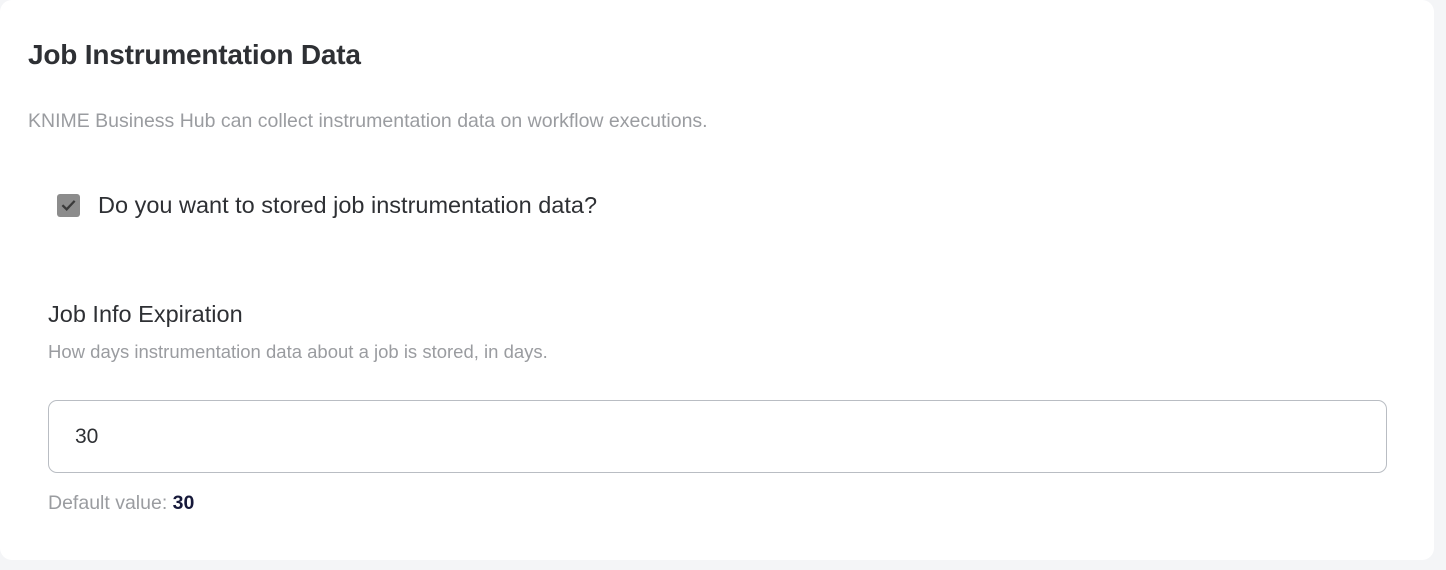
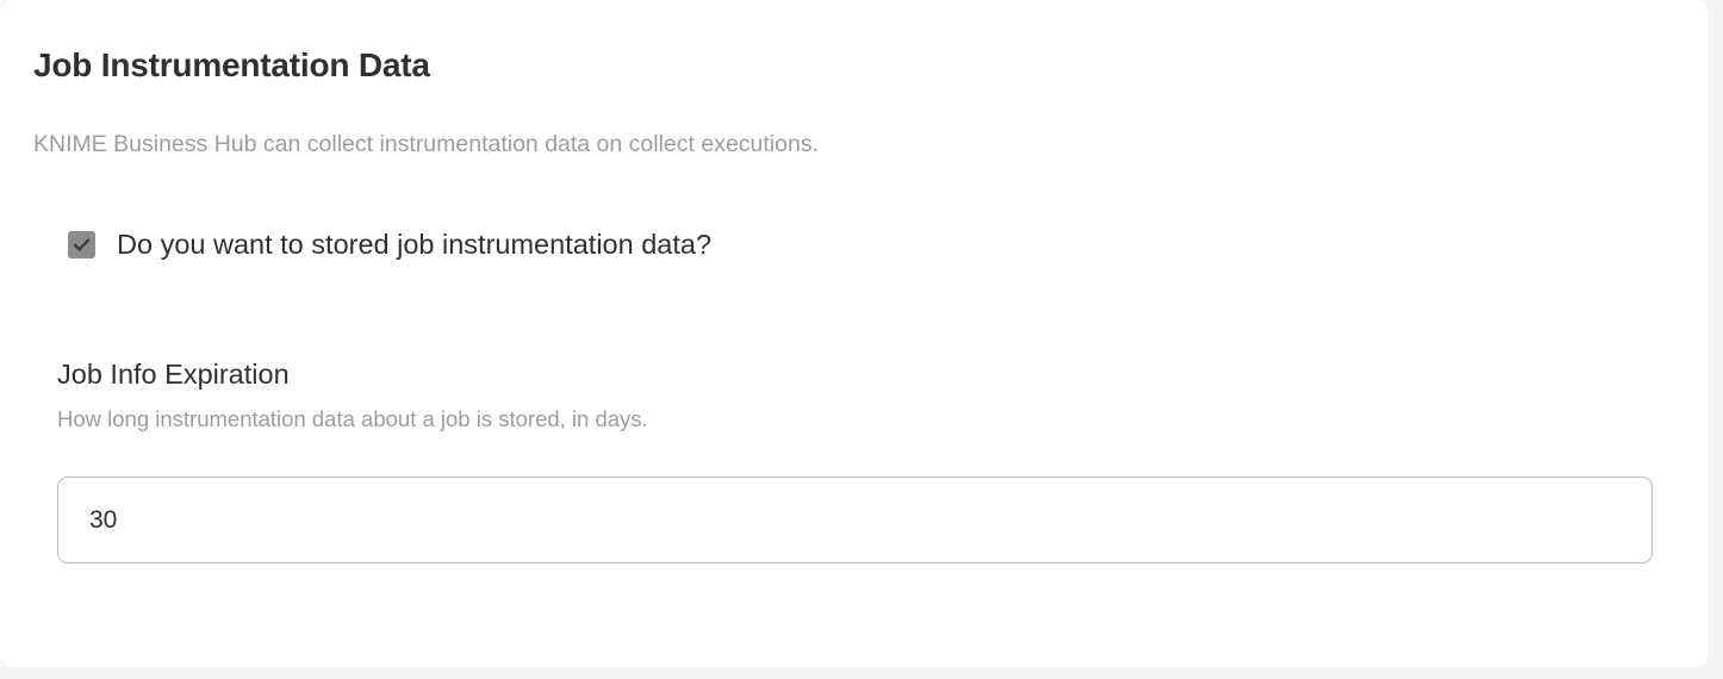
  Job Instrumentation Data
- KNIME Business Hub can collect instrumentation data on workflow executions.
+ KNIME Business Hub can collect instrumentation data on collect executions.
  Do you want to stored job instrumentation data?
  Job Info Expiration
- How days instrumentation data about a job is stored, in days.
+ How long instrumentation data about a job is stored, in days.
  30
- Default value: 30
